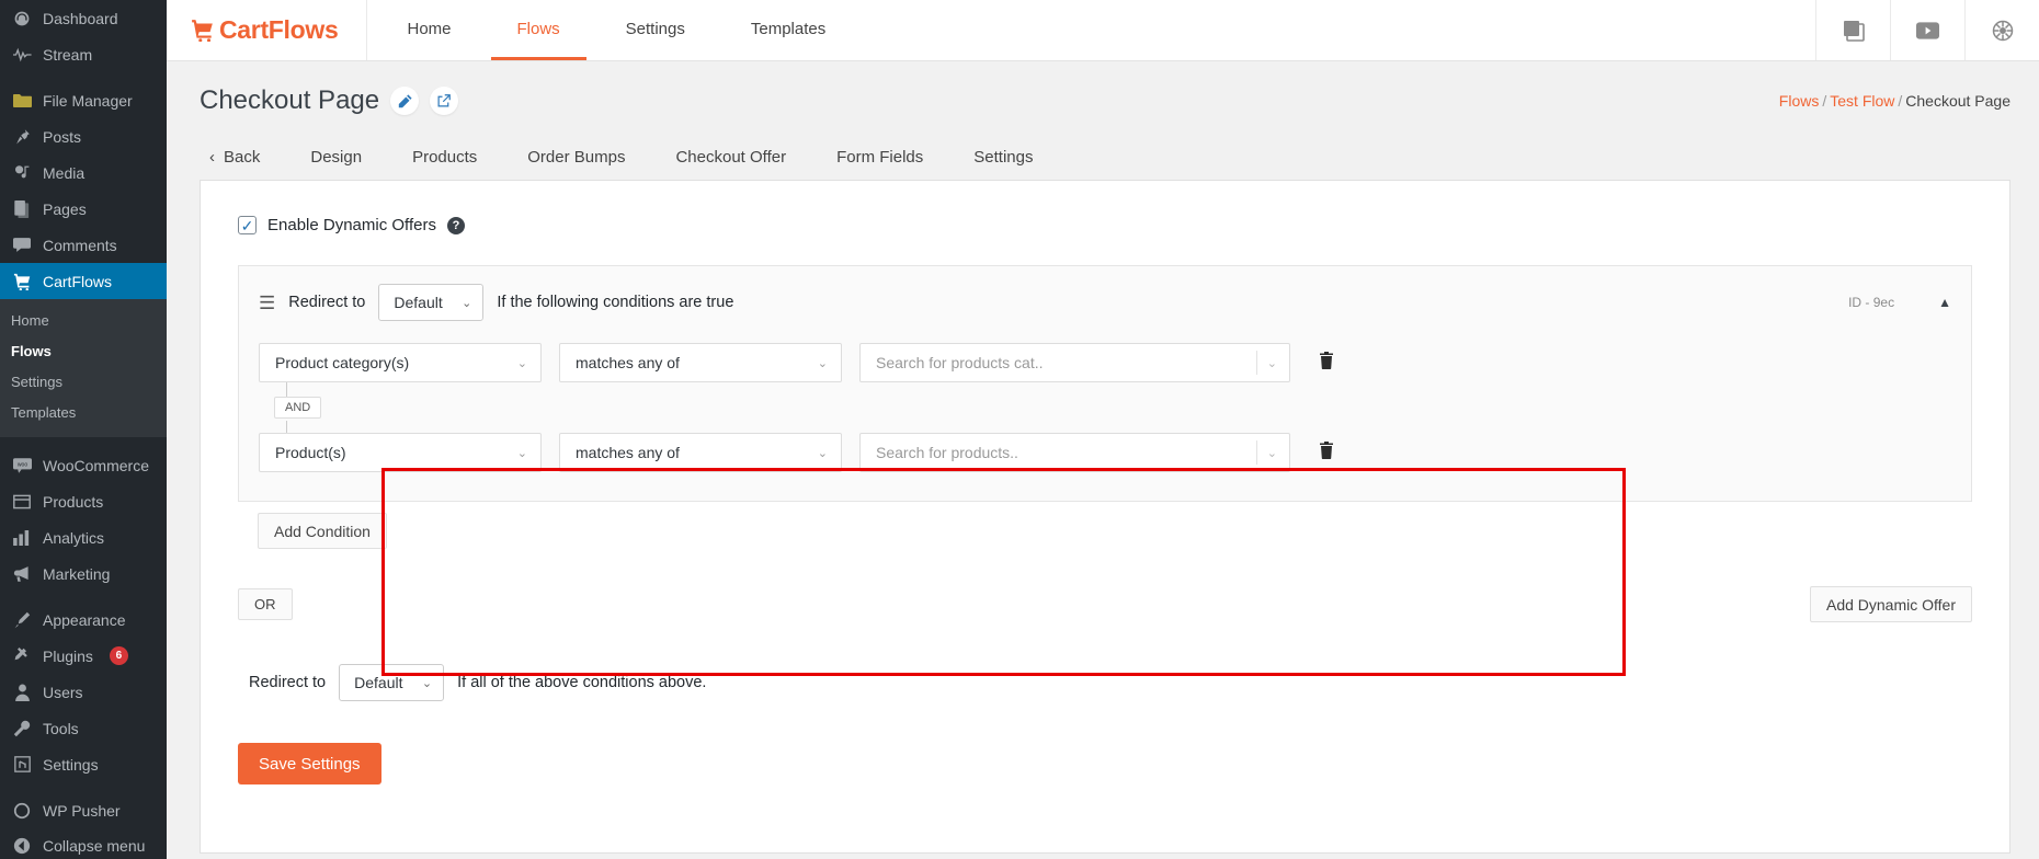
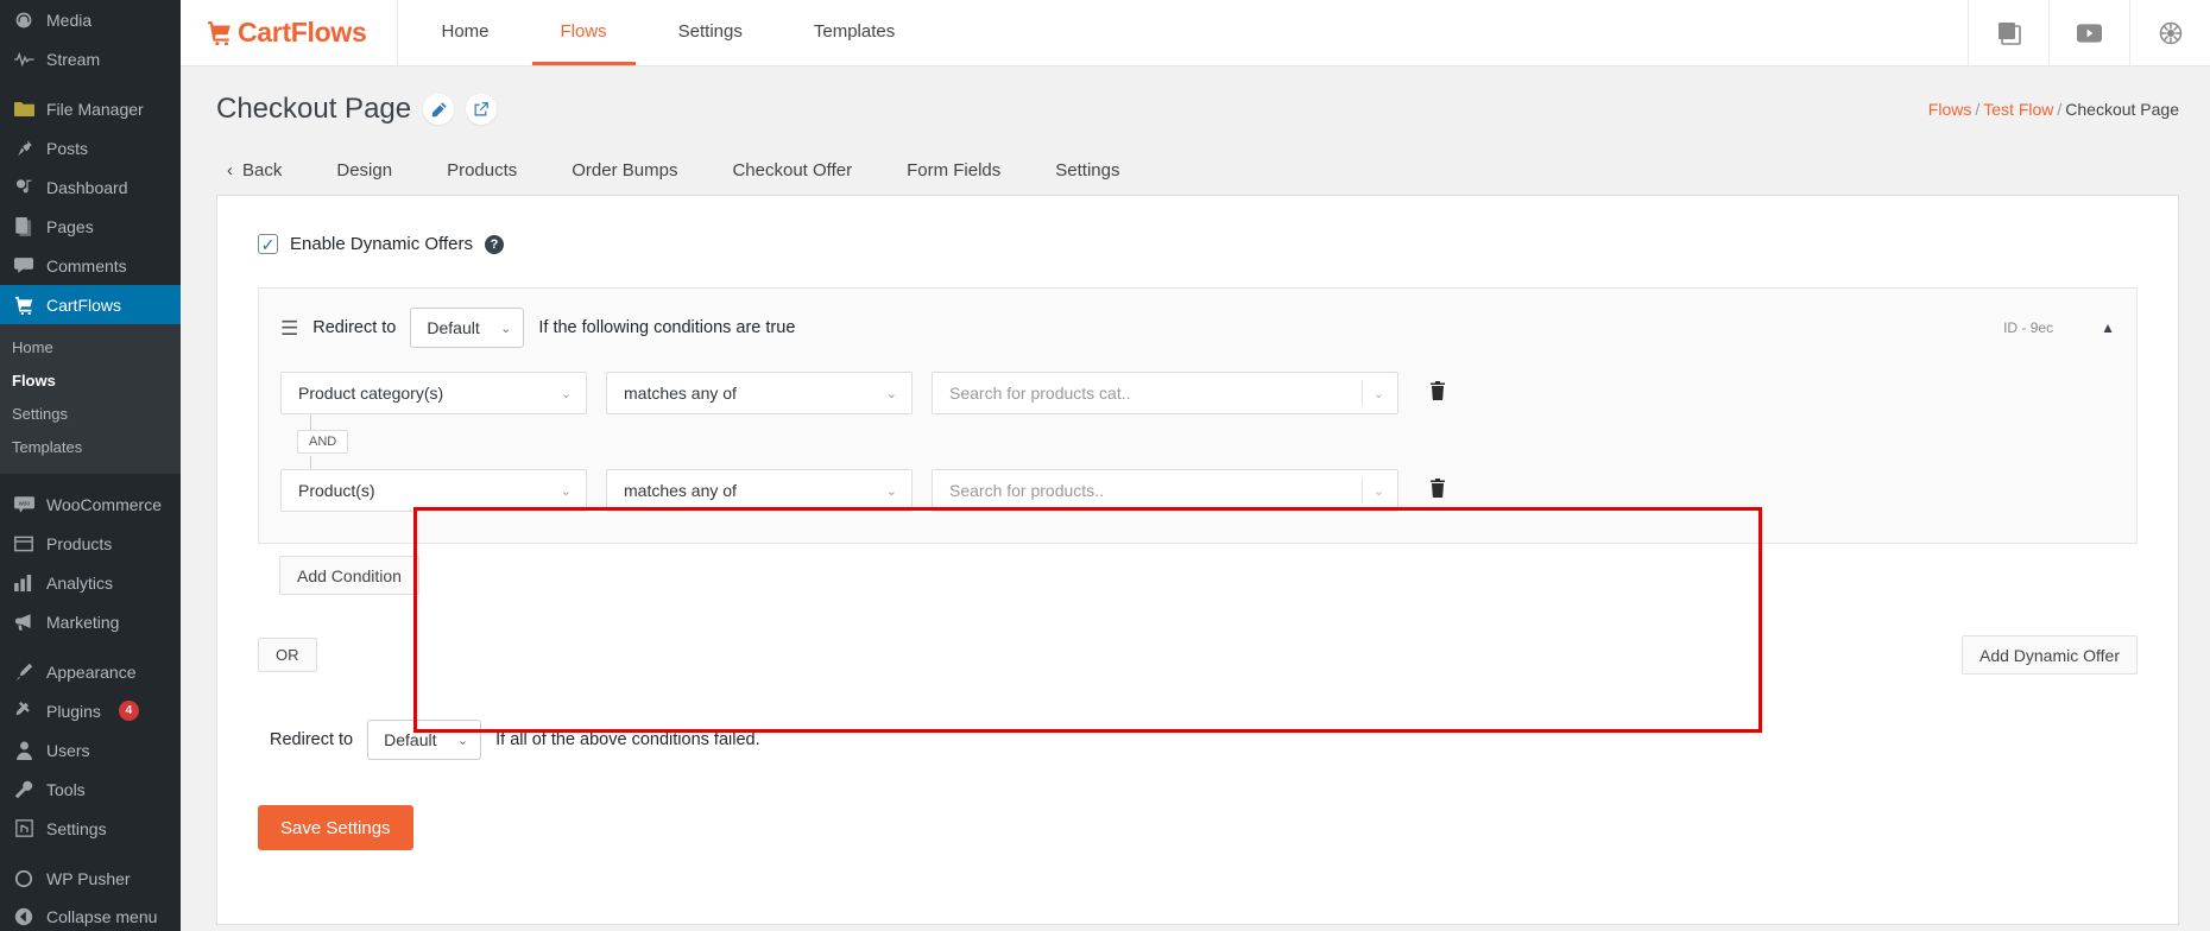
- Dashboard
+ Media
  Stream
  File Manager
  Posts
- Media
+ Dashboard
  Pages
  Comments
  CartFlows
  Home
  Flows
  Settings
  Templates
  WooCommerce
  Products
  Analytics
  Marketing
  Appearance
  Plugins
- 6
+ 4
  Users
  Tools
  Settings
  WP Pusher
  Collapse menu
  CartFlows
  Home
  Flows
  Settings
  Templates
  Checkout Page
  Flows / Test Flow / Checkout Page
  ‹
  Back
  Design
  Products
  Order Bumps
  Checkout Offer
  Form Fields
  Settings
  ✓
  Enable Dynamic Offers
  ?
  ☰
  Redirect to
  Default
  ⌄
  If the following conditions are true
  ID - 9ec
  ▲
  Product category(s)
  ⌄
  matches any of
  ⌄
  Search for products cat..
  ⌄
  AND
  Product(s)
  ⌄
  matches any of
  ⌄
  Search for products..
  ⌄
  Add Condition
  OR
  Add Dynamic Offer
  Redirect to
  Default
  ⌄
- If all of the above conditions above.
+ If all of the above conditions failed.
  Save Settings
